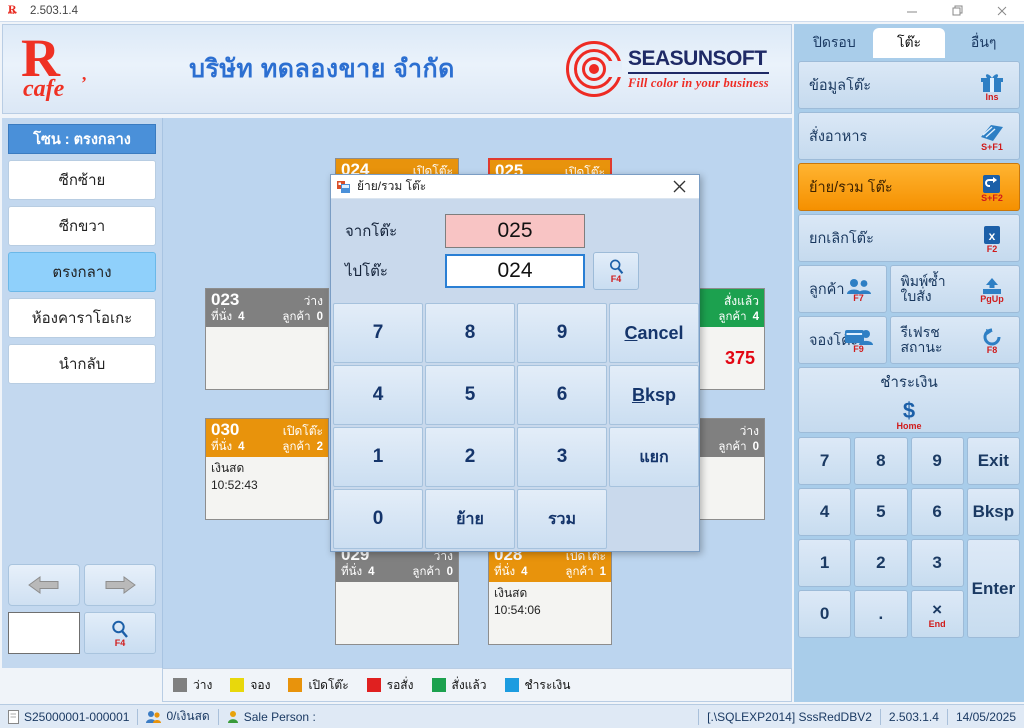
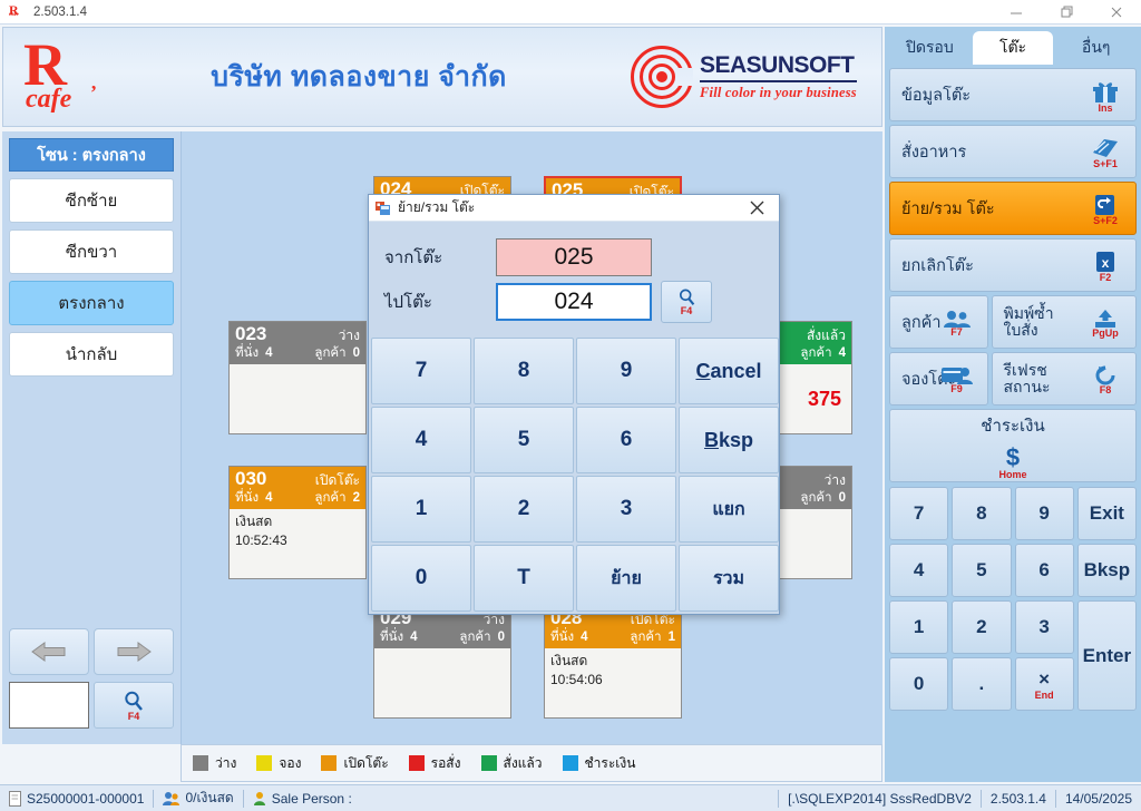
  R
  2.503.1.4
  R
  cafe
  ’
  บริษัท ทดลองขาย จำกัด
  SEASUNSOFT
  Fill color in your business
  โซน : ตรงกลาง
  ซีกซ้าย
  ซีกขวา
  ตรงกลาง
- ห้องคาราโอเกะ
  นำกลับ
  F4
  024
  เปิดโต๊ะ
  025
  เปิดโต๊ะ
  สั่งแล้ว
  ลูกค้า
  4
  375
  023
  ว่าง
  ที่นั่ง
  4
  ลูกค้า
  0
  030
  เปิดโต๊ะ
  ที่นั่ง
  4
  ลูกค้า
  2
  เงินสด
  10:52:43
  ว่าง
  ลูกค้า
  0
  029
  ว่าง
  ที่นั่ง
  4
  ลูกค้า
  0
  028
  เปิดโต๊ะ
  ที่นั่ง
  4
  ลูกค้า
  1
  เงินสด
  10:54:06
  ว่าง
  จอง
  เปิดโต๊ะ
  รอสั่ง
  สั่งแล้ว
  ชำระเงิน
  ปิดรอบ
  โต๊ะ
  อื่นๆ
  ข้อมูลโต๊ะ
  Ins
  สั่งอาหาร
  S+F1
  ย้าย/รวม โต๊ะ
  S+F2
  ยกเลิกโต๊ะ
  x
  F2
  ลูกค้า
  F7
  พิมพ์ซ้ำ
  ใบสั่ง
  PgUp
  F9
  รีเฟรช
  สถานะ
  F8
  ชำระเงิน
  $
  Home
  7
  8
  9
  Exit
  4
  5
  6
  Bksp
  1
  2
  3
  Enter
  0
  .
  ×
  End
  ย้าย/รวม โต๊ะ
  จากโต๊ะ
  025
  ไปโต๊ะ
  024
  F4
  7
  8
  9
  Cancel
  4
  5
  6
  Bksp
  1
  2
  3
  แยก
  0
+ T
  ย้าย
  รวม
  S25000001-000001
  0/เงินสด
  Sale Person :
  [.\SQLEXP2014] SssRedDBV2
  2.503.1.4
  14/05/2025
